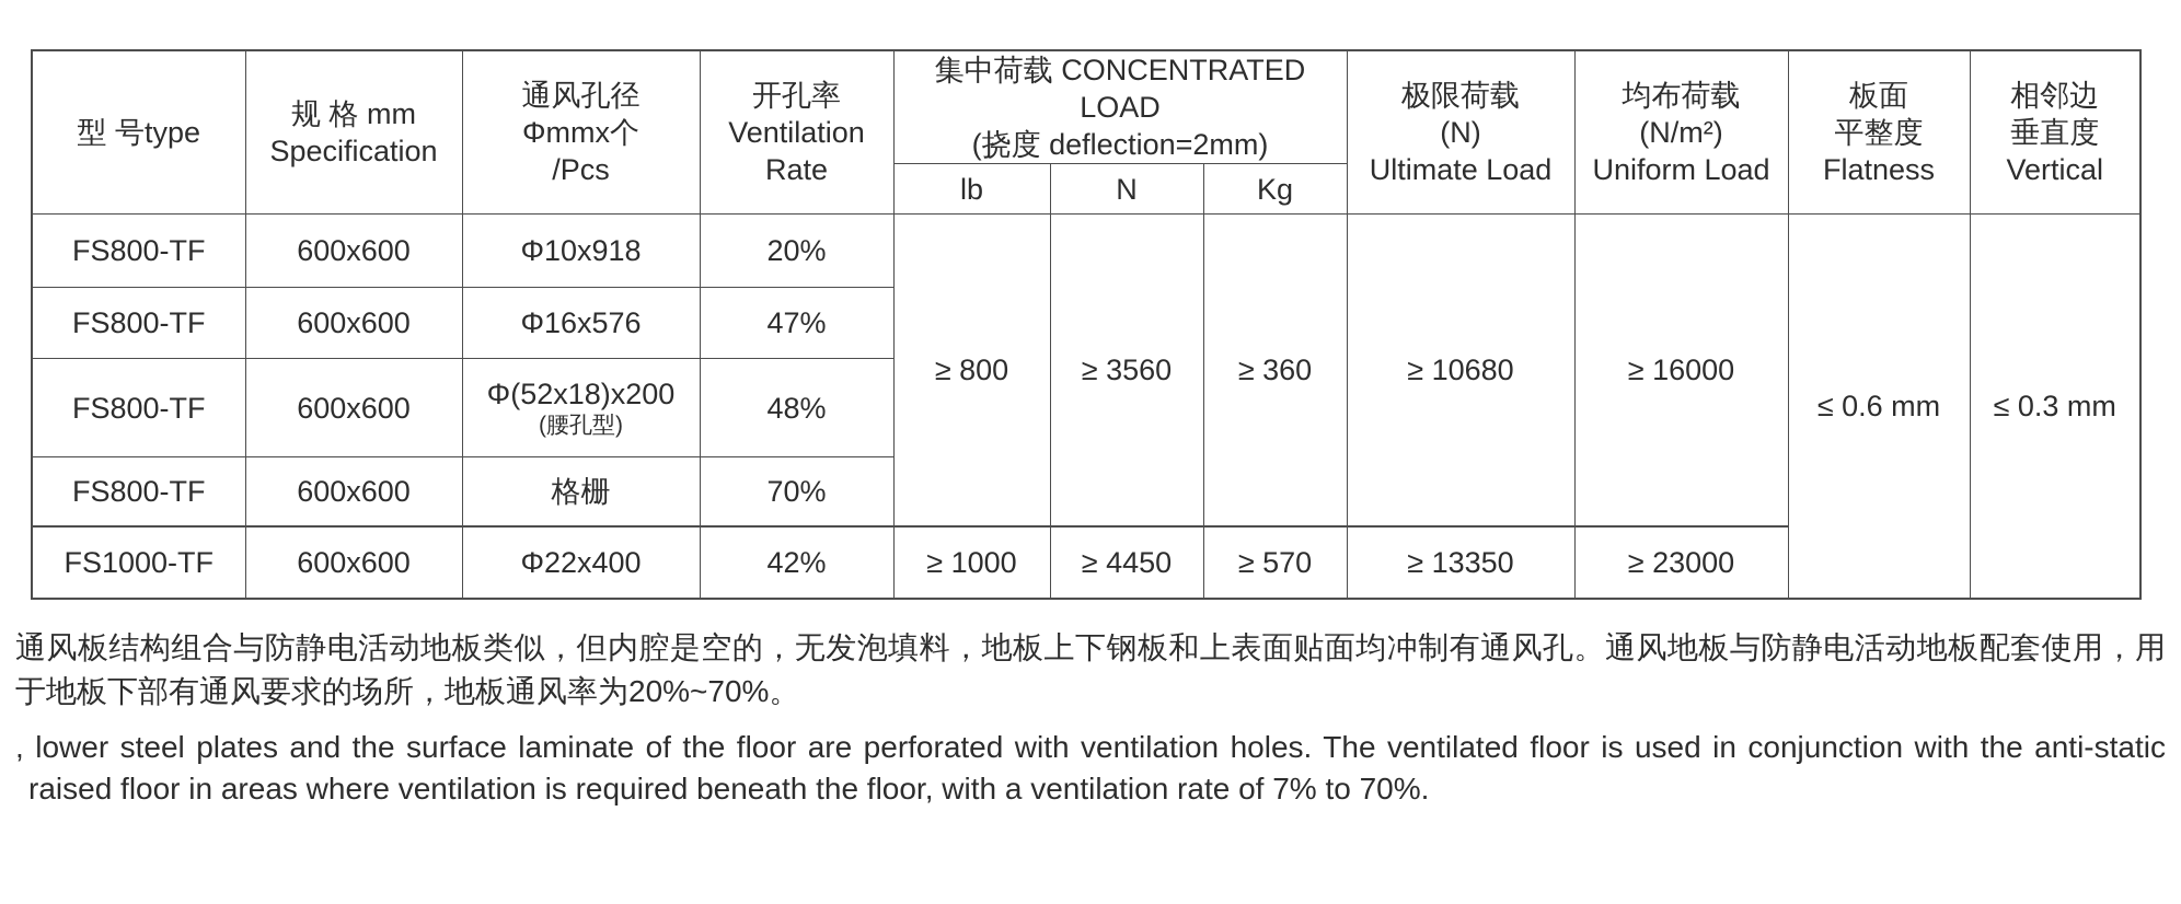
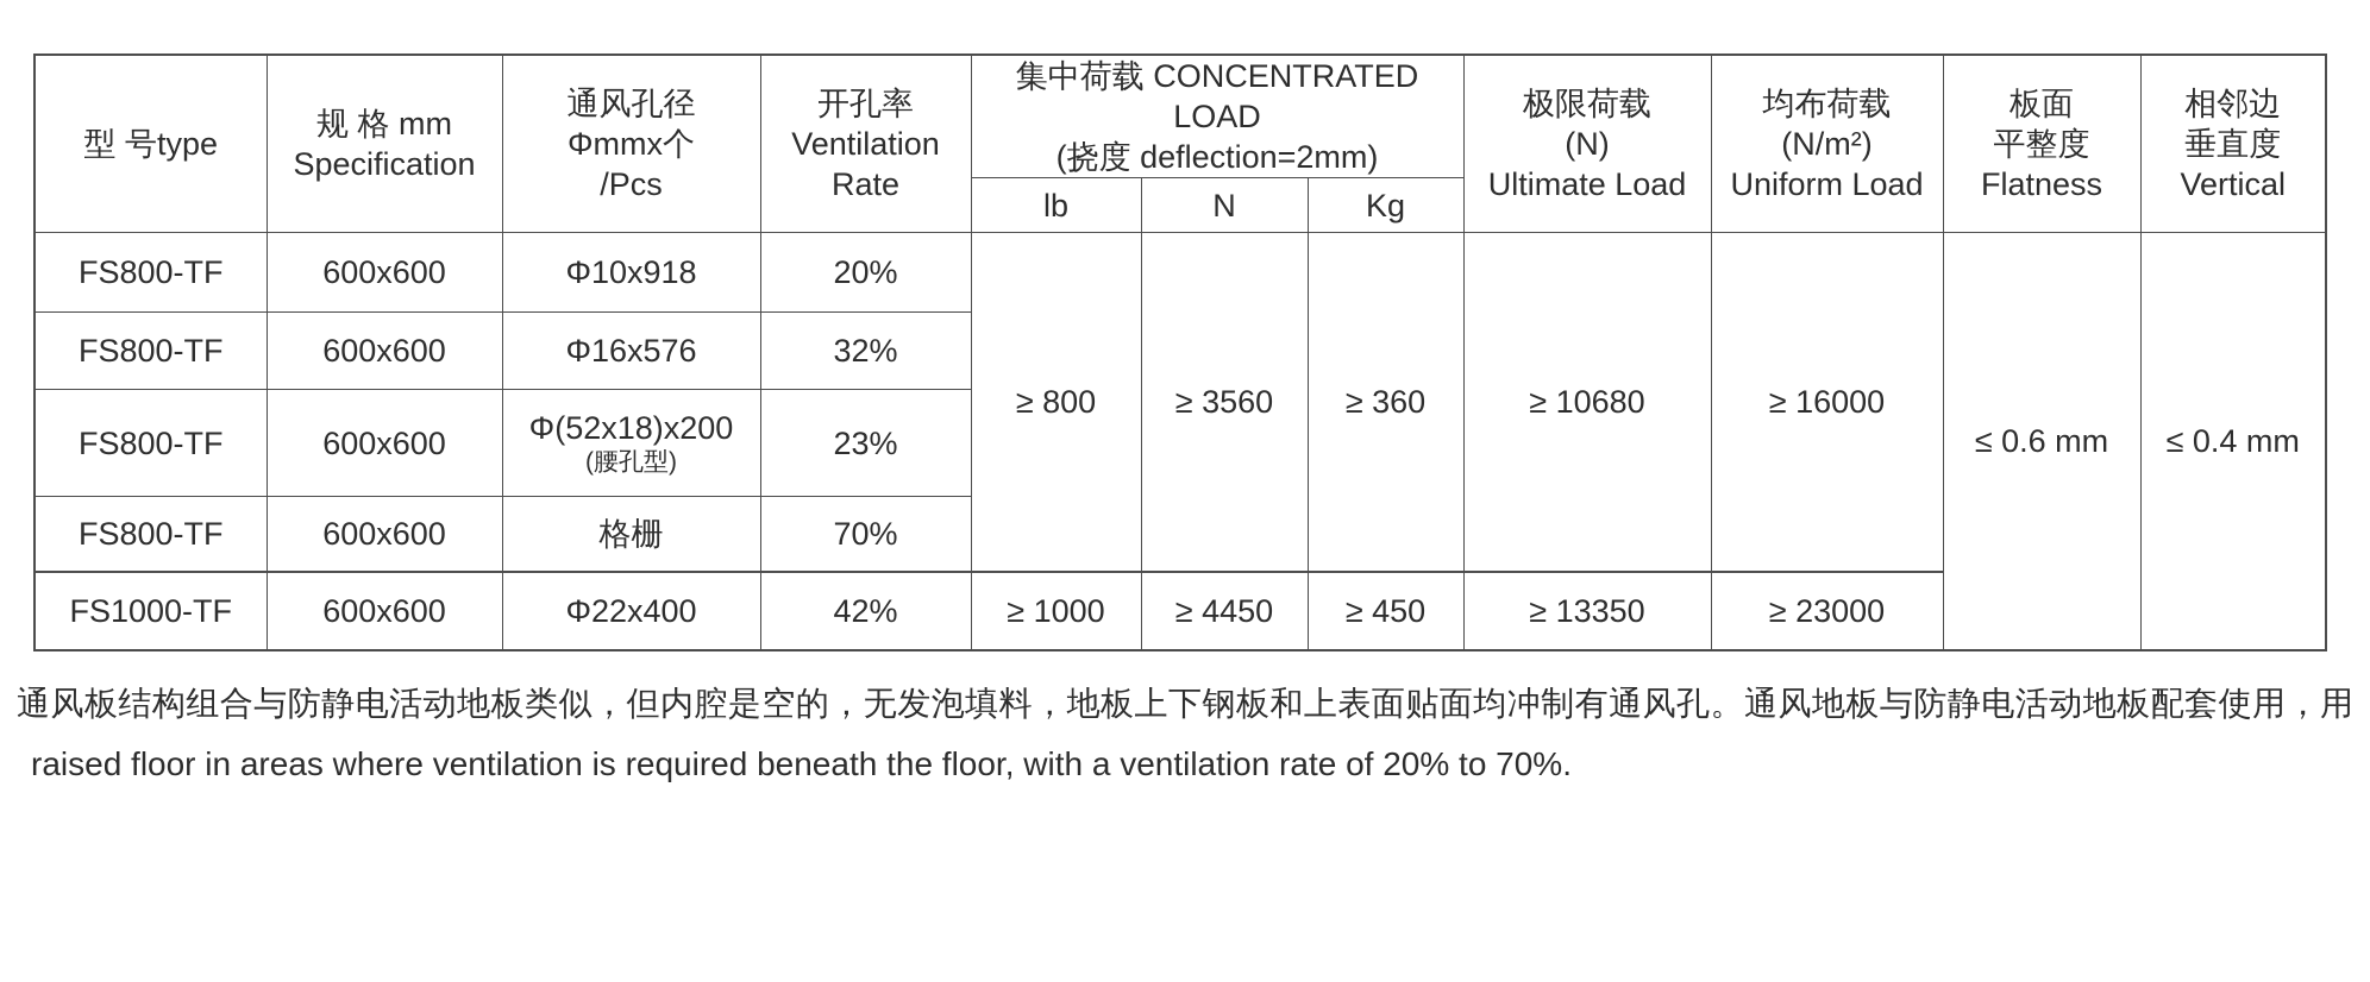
  型 号type	规 格 mm Specification	通风孔径 Φmmx个 /Pcs	开孔率 Ventilation Rate	集中荷载 CONCENTRATED LOAD (挠度 deflection=2mm)	极限荷载 (N) Ultimate Load	均布荷载 (N/m²) Uniform Load	板面 平整度 Flatness	相邻边 垂直度 Vertical
  lb	N	Kg
- FS800-TF	600x600	Φ10x918	20%	≥ 800	≥ 3560	≥ 360	≥ 10680	≥ 16000	≤ 0.6 mm	≤ 0.3 mm
+ FS800-TF	600x600	Φ10x918	20%	≥ 800	≥ 3560	≥ 360	≥ 10680	≥ 16000	≤ 0.6 mm	≤ 0.4 mm
- FS800-TF	600x600	Φ16x576	47%
+ FS800-TF	600x600	Φ16x576	32%
- FS800-TF	600x600	Φ(52x18)x200 (腰孔型)	48%
+ FS800-TF	600x600	Φ(52x18)x200 (腰孔型)	23%
  FS800-TF	600x600	格栅	70%
- FS1000-TF	600x600	Φ22x400	42%	≥ 1000	≥ 4450	≥ 570	≥ 13350	≥ 23000
+ FS1000-TF	600x600	Φ22x400	42%	≥ 1000	≥ 4450	≥ 450	≥ 13350	≥ 23000
  通风板结构组合与防静电活动地板类似，但内腔是空的，无发泡填料，地板上下钢板和上表面贴面均冲制有通风孔。通风地板与防静电活动地板配套使用，用
- 于地板下部有通风要求的场所，地板通风率为20%~70%。
- , lower steel plates and the surface laminate of the floor are perforated with ventilation holes. The ventilated floor is used in conjunction with the anti-static
- raised floor in areas where ventilation is required beneath the floor, with a ventilation rate of 7% to 70%.
+ raised floor in areas where ventilation is required beneath the floor, with a ventilation rate of 20% to 70%.
